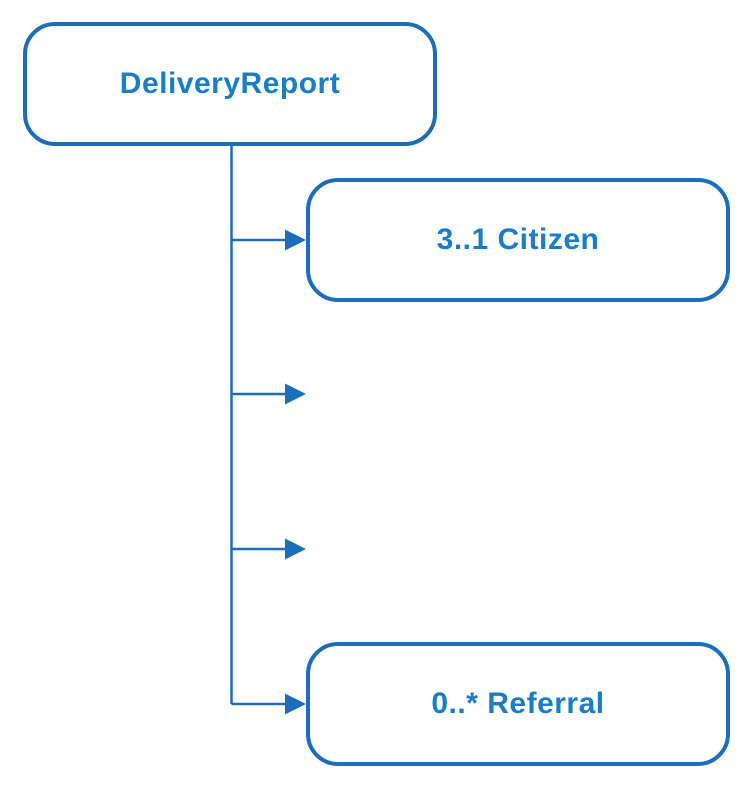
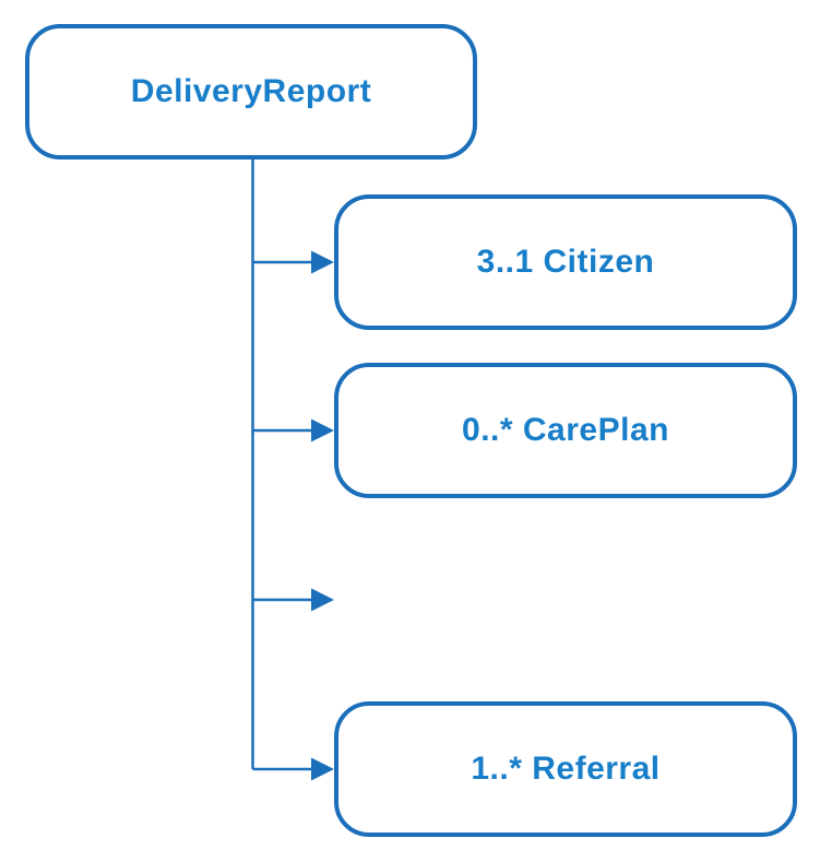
  DeliveryReport
  3..1 Citizen
+ 0..* CarePlan
- 0..* Referral
+ 1..* Referral
